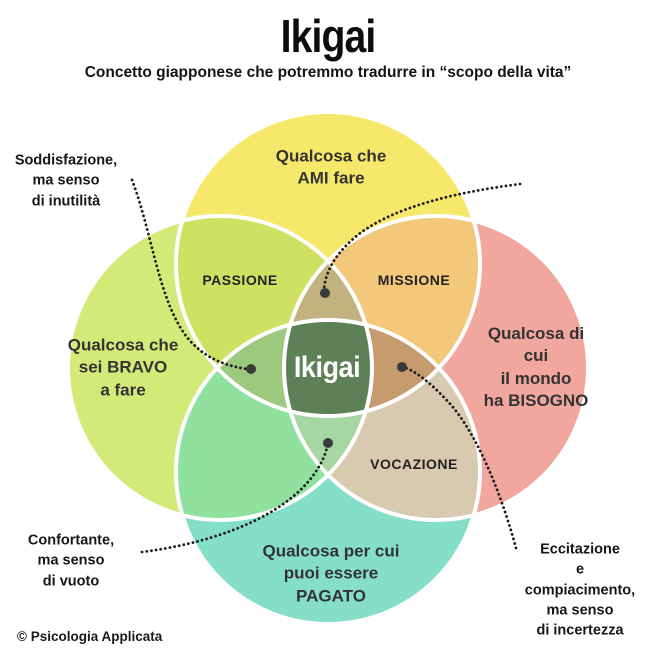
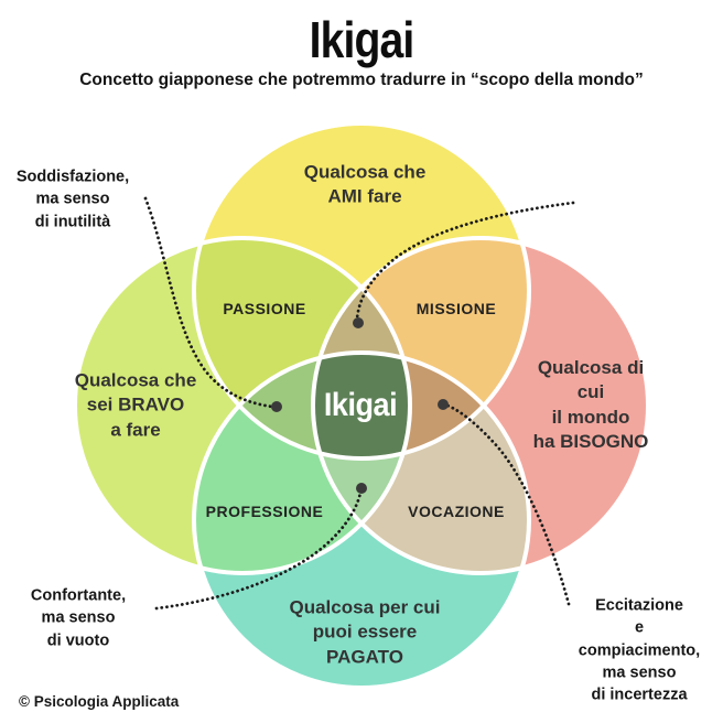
  Ikigai
- Concetto giapponese che potremmo tradurre in “scopo della vita”
+ Concetto giapponese che potremmo tradurre in “scopo della mondo”
  Qualcosa che
  AMI fare
  Qualcosa che
  sei BRAVO
  a fare
  Qualcosa di cui
  il mondo
  ha BISOGNO
  Qualcosa per cui
  puoi essere
  PAGATO
  PASSIONE
  MISSIONE
+ PROFESSIONE
  VOCAZIONE
  Ikigai
  Soddisfazione,
  ma senso
  di inutilità
  Confortante,
  ma senso
  di vuoto
  Eccitazione
  e compiacimento,
  ma senso
  di incertezza
  © Psicologia Applicata
